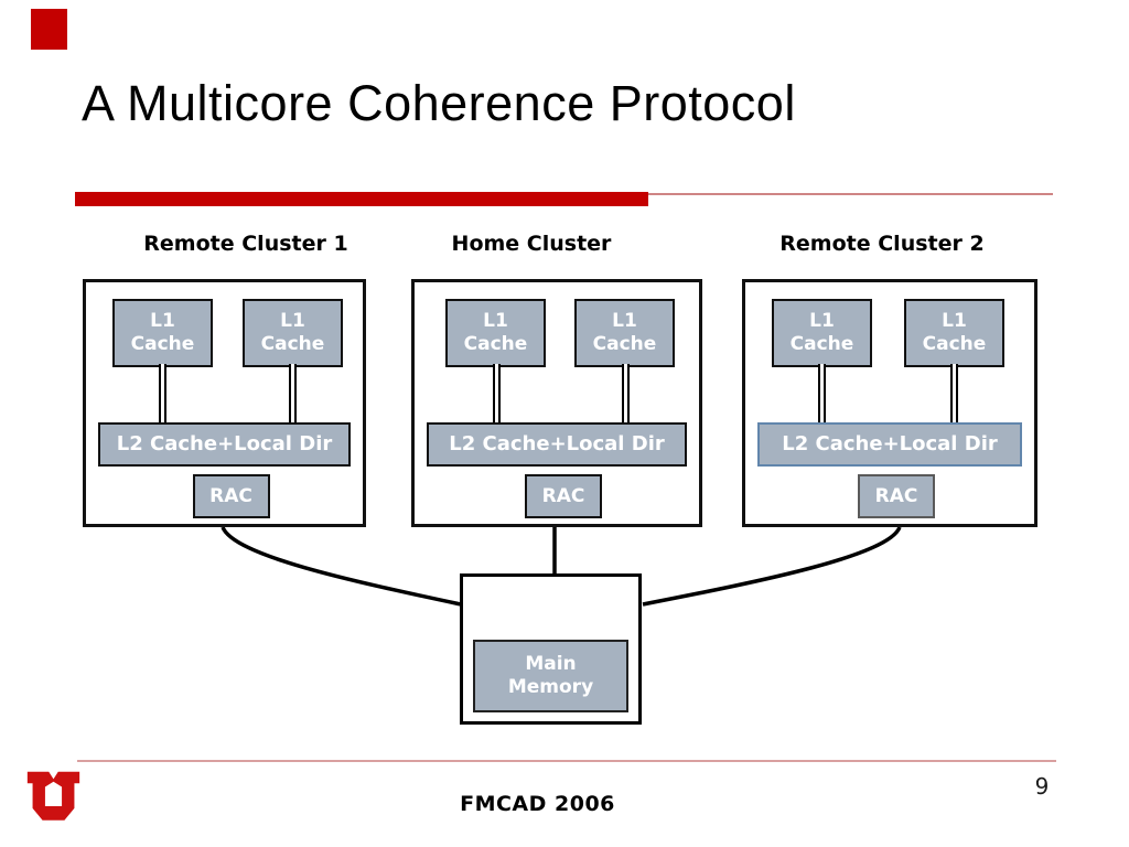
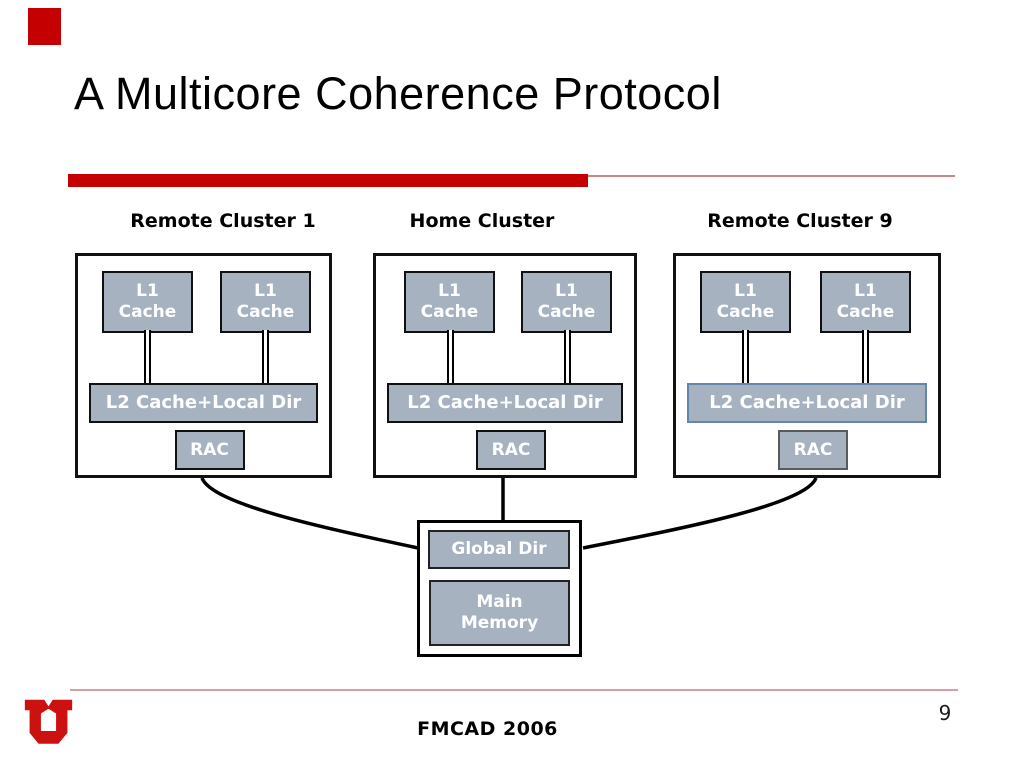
  A Multicore Coherence Protocol
  Remote Cluster 1
  Home Cluster
- Remote Cluster 2
+ Remote Cluster 9
  L1
  Cache
  L1
  Cache
  L2 Cache+Local Dir
  RAC
  L1
  Cache
  L1
  Cache
  L2 Cache+Local Dir
  RAC
  L1
  Cache
  L1
  Cache
  L2 Cache+Local Dir
  RAC
+ Global Dir
  Main
  Memory
  FMCAD 2006
  9
